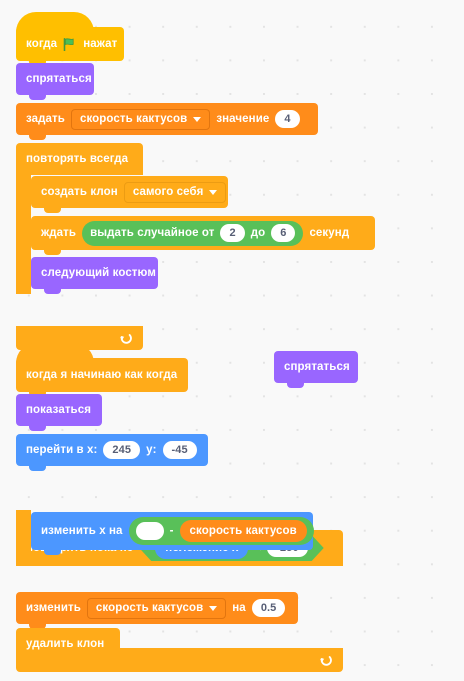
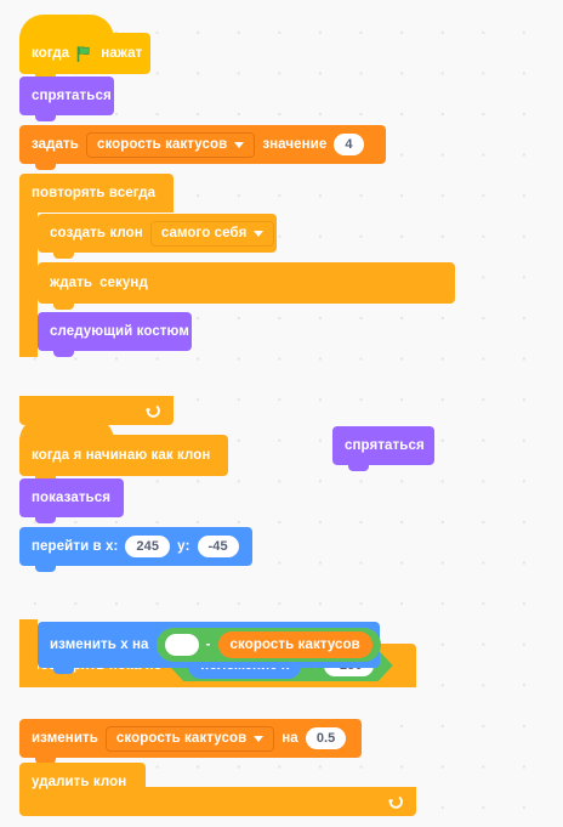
  когда
  нажат
  спрятаться
  задать
  скорость кактусов
  значение
  4
  повторять всегда
  создать клон
  самого себя
  ждать
- выдать случайное от
- 2
- до
- 6
  секунд
  следующий костюм
  спрятаться
- когда я начинаю как когда
+ когда я начинаю как клон
  показаться
  перейти в x:
  245
  y:
  -45
  изменить x на
  -
  скорость кактусов
  изменить
  скорость кактусов
  на
  0.5
  удалить клон
